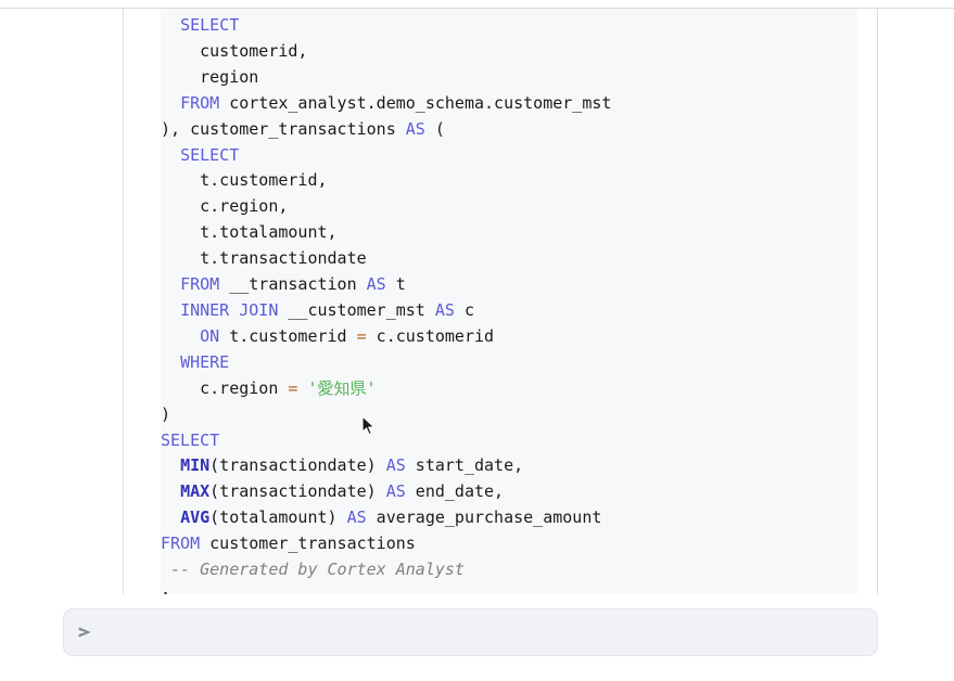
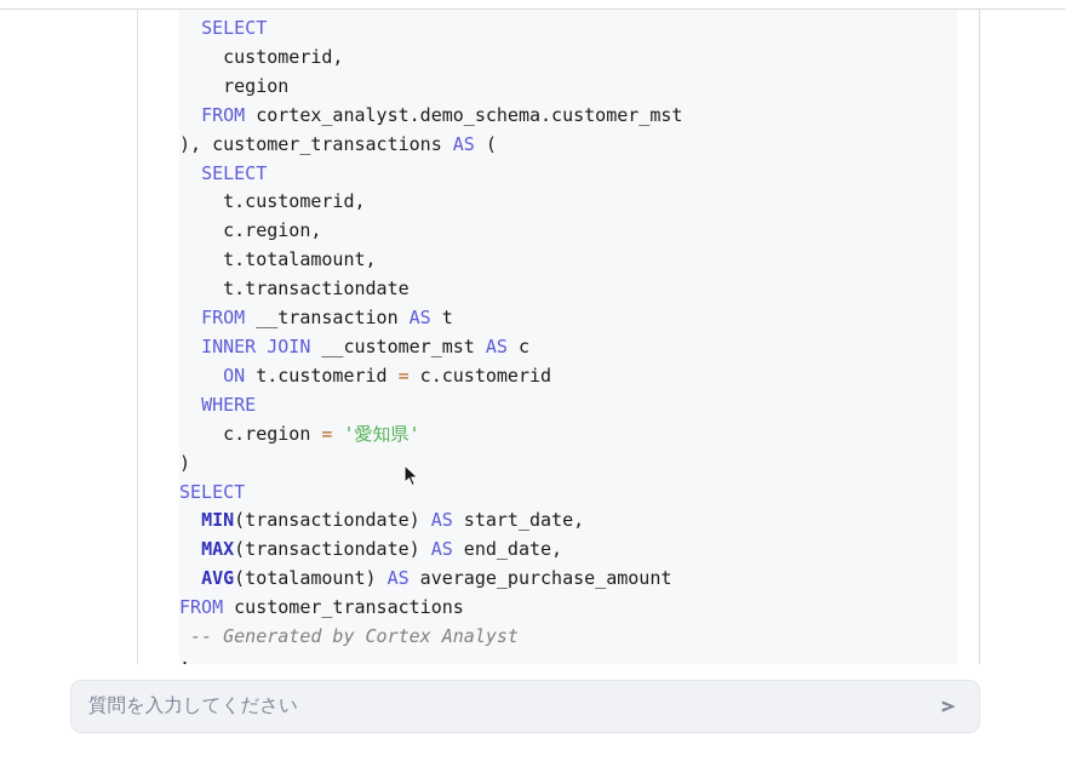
  SELECT customerid, region FROM cortex_analyst.demo_schema.customer_mst ), customer_transactions AS ( SELECT t.customerid, c.region, t.totalamount, t.transactiondate FROM __transaction AS t INNER JOIN __customer_mst AS c ON t.customerid = c.customerid WHERE c.region = '愛知県' ) SELECT MIN(transactiondate) AS start_date, MAX(transactiondate) AS end_date, AVG(totalamount) AS average_purchase_amount FROM customer_transactions -- Generated by Cortex Analyst
+ 質問を入力してください
